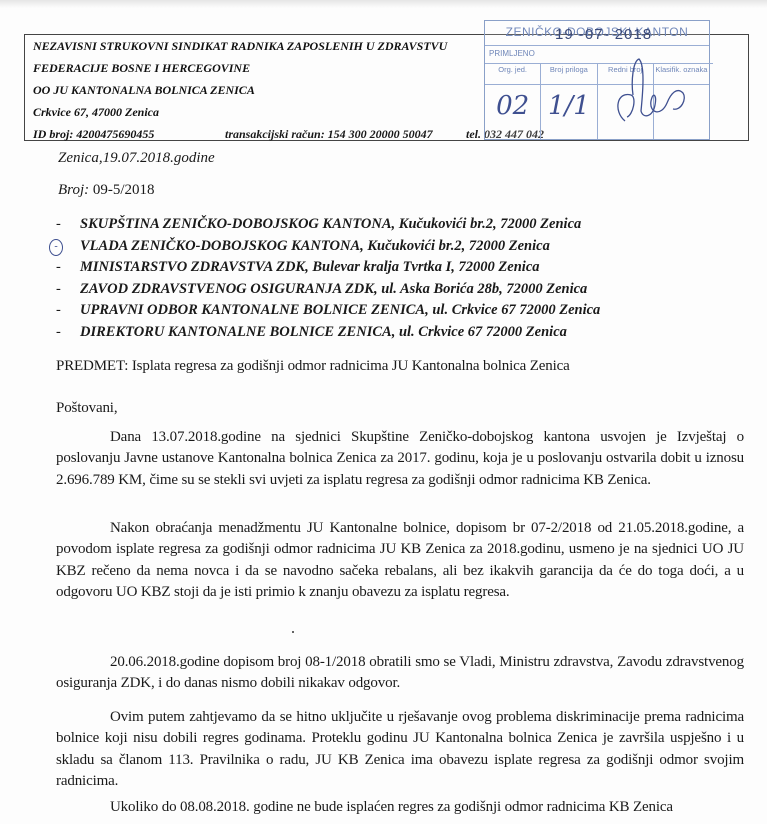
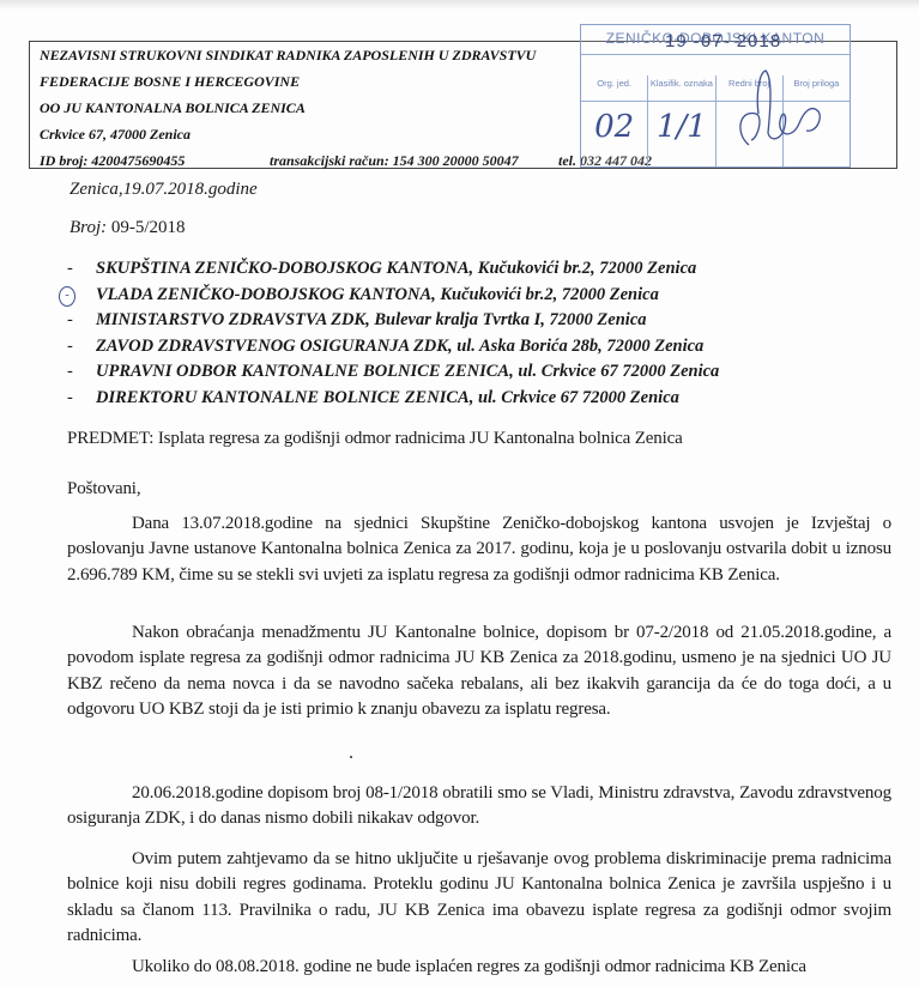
  NEZAVISNI STRUKOVNI SINDIKAT RADNIKA ZAPOSLENIH U ZDRAVSTVU
  FEDERACIJE BOSNE I HERCEGOVINE
  OO JU KANTONALNA BOLNICA ZENICA
  Crkvice 67, 47000 Zenica
  ID broj: 4200475690455
  transakcijski račun: 154 300 20000 50047
  tel. 032 447 042
  ZENIČKO-DOBOJSKI KANTON
  19 -07- 2018
- PRIMLJENO
  Org. jed.
  02
- Broj priloga
+ Klasifik. oznaka
  1/1
  Redni broj
- Klasifik. oznaka
+ Broj priloga
  Zenica,19.07.2018.godine
  Broj: 09-5/2018
  - SKUPŠTINA ZENIČKO-DOBOJSKOG KANTONA, Kučukovići br.2, 72000 Zenica
  -
  VLADA ZENIČKO-DOBOJSKOG KANTONA, Kučukovići br.2, 72000 Zenica
  - MINISTARSTVO ZDRAVSTVA ZDK, Bulevar kralja Tvrtka I, 72000 Zenica
  - ZAVOD ZDRAVSTVENOG OSIGURANJA ZDK, ul. Aska Borića 28b, 72000 Zenica
  - UPRAVNI ODBOR KANTONALNE BOLNICE ZENICA, ul. Crkvice 67 72000 Zenica
  - DIREKTORU KANTONALNE BOLNICE ZENICA, ul. Crkvice 67 72000 Zenica
  PREDMET: Isplata regresa za godišnji odmor radnicima JU Kantonalna bolnica Zenica
  Poštovani,
  Dana 13.07.2018.godine na sjednici Skupštine Zeničko-dobojskog kantona usvojen je Izvještaj o poslovanju Javne ustanove Kantonalna bolnica Zenica za 2017. godinu, koja je u poslovanju ostvarila dobit u iznosu 2.696.789 KM, čime su se stekli svi uvjeti za isplatu regresa za godišnji odmor radnicima KB Zenica.
  Nakon obraćanja menadžmentu JU Kantonalne bolnice, dopisom br 07-2/2018 od 21.05.2018.godine, a povodom isplate regresa za godišnji odmor radnicima JU KB Zenica za 2018.godinu, usmeno je na sjednici UO JU KBZ rečeno da nema novca i da se navodno sačeka rebalans, ali bez ikakvih garancija da će do toga doći, a u odgovoru UO KBZ stoji da je isti primio k znanju obavezu za isplatu regresa.
  20.06.2018.godine dopisom broj 08-1/2018 obratili smo se Vladi, Ministru zdravstva, Zavodu zdravstvenog osiguranja ZDK, i do danas nismo dobili nikakav odgovor.
  Ovim putem zahtjevamo da se hitno uključite u rješavanje ovog problema diskriminacije prema radnicima bolnice koji nisu dobili regres godinama. Proteklu godinu JU Kantonalna bolnica Zenica je završila uspješno i u skladu sa članom 113. Pravilnika o radu, JU KB Zenica ima obavezu isplate regresa za godišnji odmor svojim radnicima.
  Ukoliko do 08.08.2018. godine ne bude isplaćen regres za godišnji odmor radnicima KB Zenica
